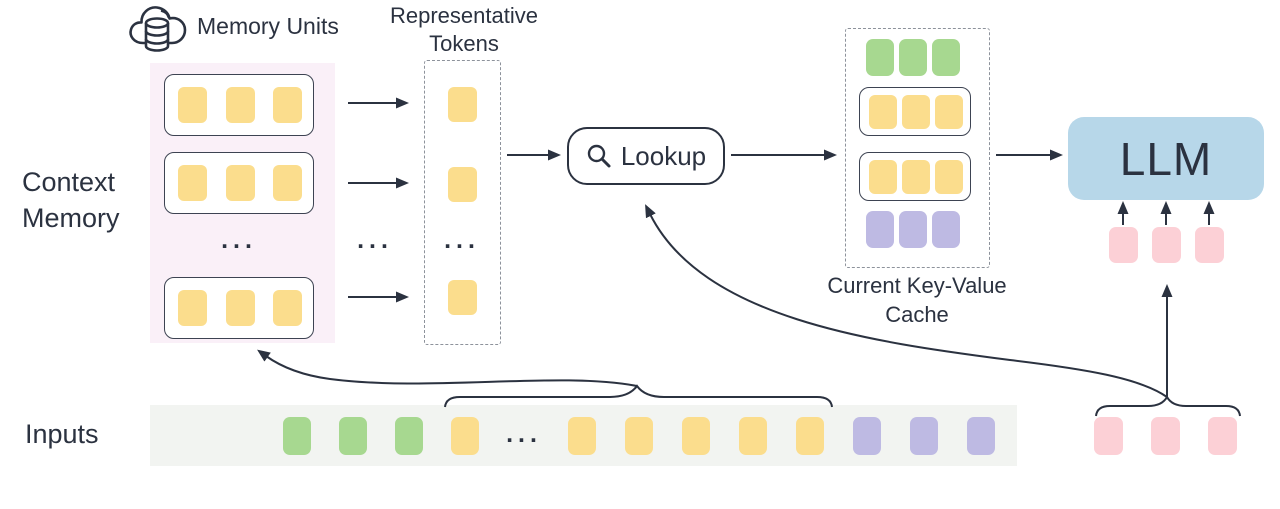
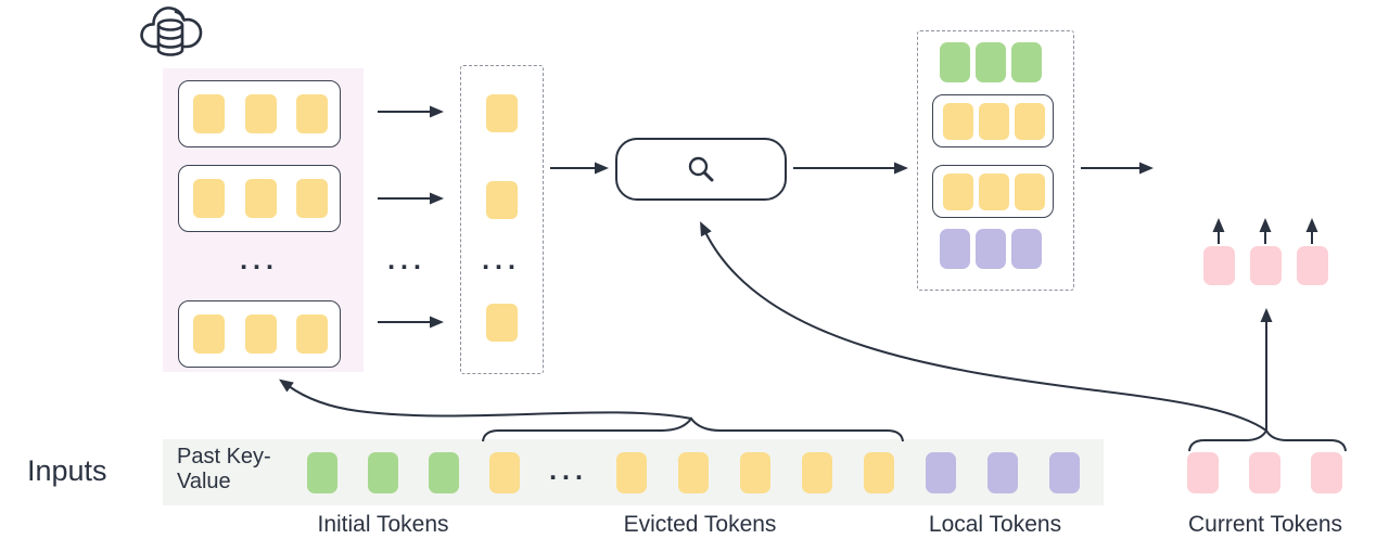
- Memory Units
- Representative Tokens
- Context Memory
- Lookup
- Current Key-Value Cache
- LLM
  Inputs
+ Past Key-Value
+ Initial Tokens
+ Evicted Tokens
+ Local Tokens
+ Current Tokens
